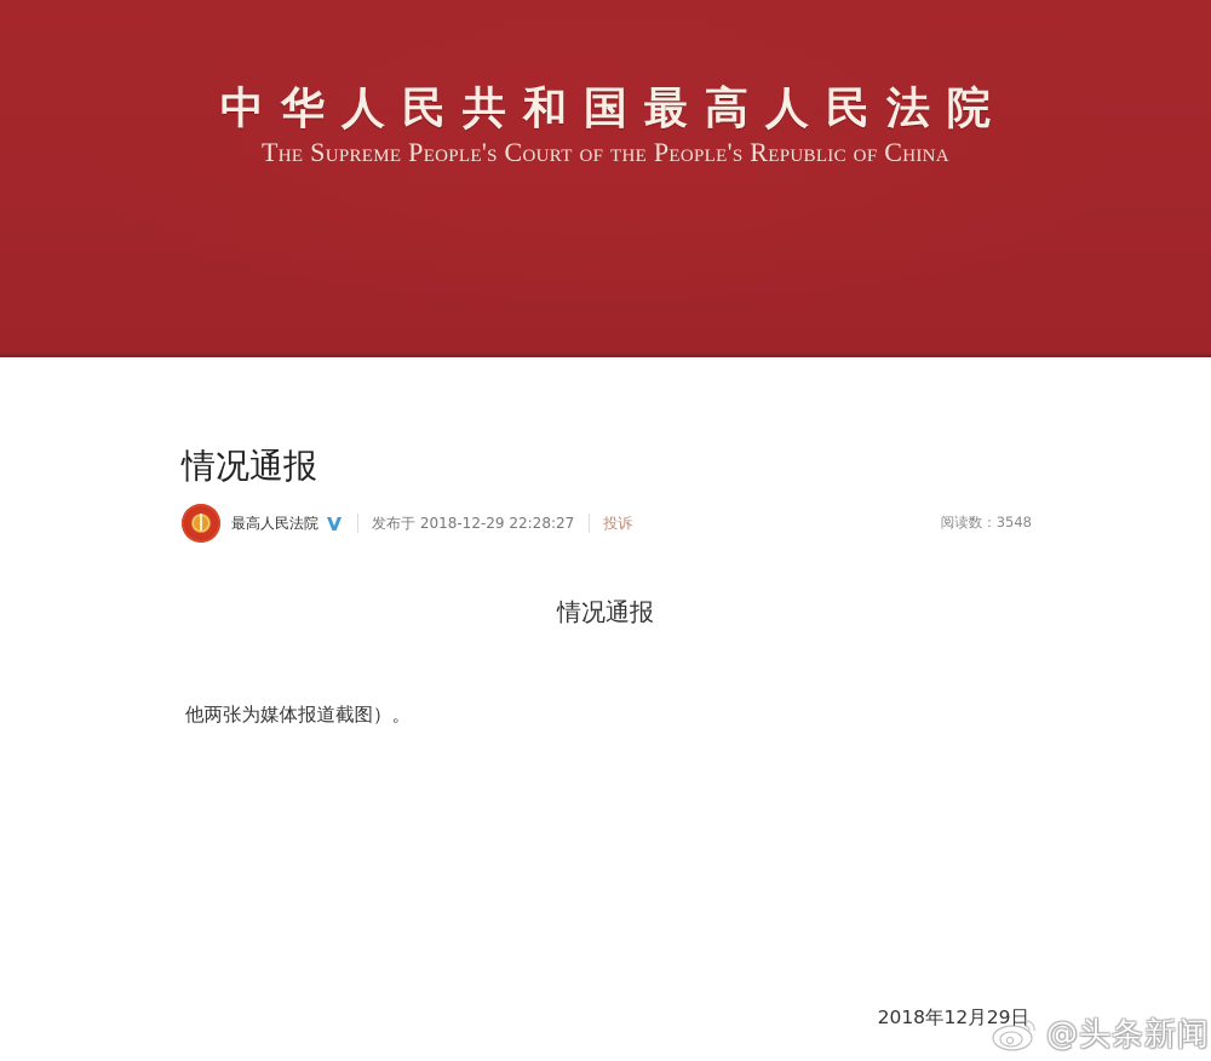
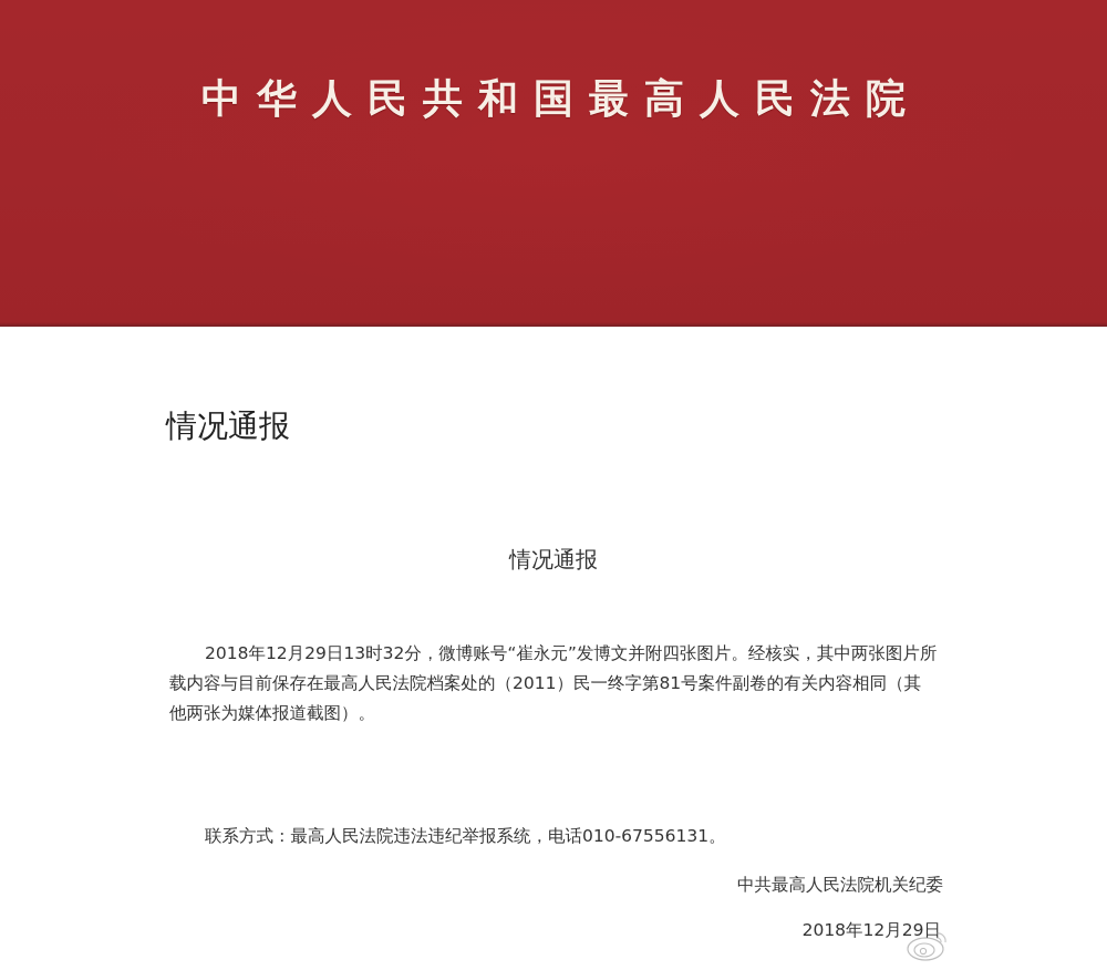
  中华人民共和国最高人民法院
- The Supreme People's Court of the People's Republic of China
  情况通报
- 最高人民法院
- 发布于 2018-12-29 22:28:27
- 投诉
- 阅读数：3548
  情况通报
+ 2018年12月29日13时32分，微博账号“崔永元”发博文并附四张图片。经核实，其中两张图片所
+ 载内容与目前保存在最高人民法院档案处的（2011）民一终字第81号案件副卷的有关内容相同（其
  他两张为媒体报道截图）。
+ 联系方式：最高人民法院违法违纪举报系统，电话010-67556131。
+ 中共最高人民法院机关纪委
  2018年12月29日
- @头条新闻
